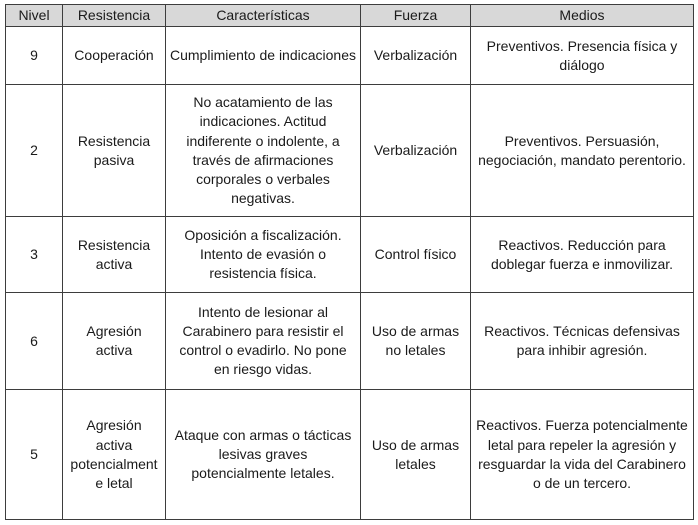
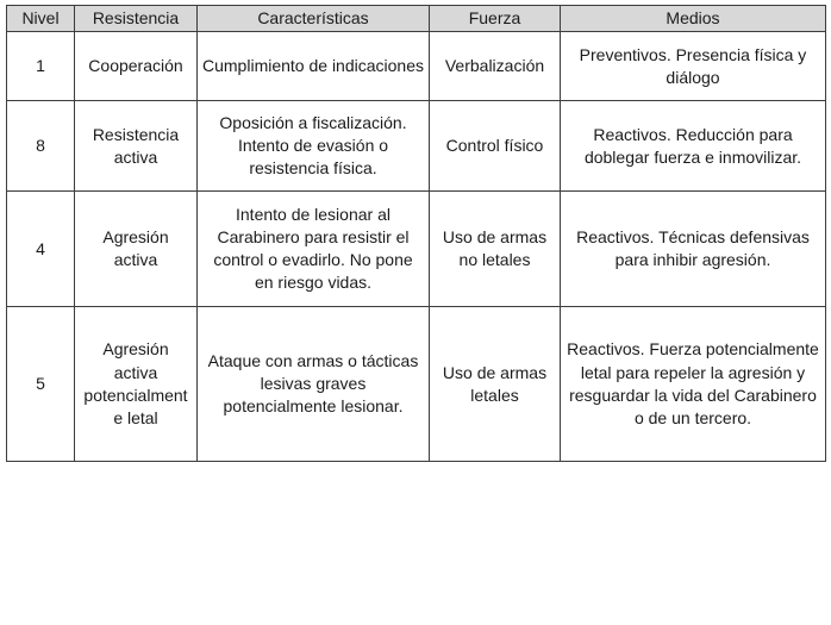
  Nivel	Resistencia	Características	Fuerza	Medios
- 9	Cooperación	Cumplimiento de indicaciones	Verbalización	Preventivos. Presencia física y diálogo
+ 1	Cooperación	Cumplimiento de indicaciones	Verbalización	Preventivos. Presencia física y diálogo
- 2	Resistencia pasiva	No acatamiento de las indicaciones. Actitud indiferente o indolente, a través de afirmaciones corporales o verbales negativas.	Verbalización	Preventivos. Persuasión, negociación, mandato perentorio.
- 3	Resistencia activa	Oposición a fiscalización. Intento de evasión o resistencia física.	Control físico	Reactivos. Reducción para doblegar fuerza e inmovilizar.
+ 8	Resistencia activa	Oposición a fiscalización. Intento de evasión o resistencia física.	Control físico	Reactivos. Reducción para doblegar fuerza e inmovilizar.
- 6	Agresión activa	Intento de lesionar al Carabinero para resistir el control o evadirlo. No pone en riesgo vidas.	Uso de armas no letales	Reactivos. Técnicas defensivas para inhibir agresión.
+ 4	Agresión activa	Intento de lesionar al Carabinero para resistir el control o evadirlo. No pone en riesgo vidas.	Uso de armas no letales	Reactivos. Técnicas defensivas para inhibir agresión.
- 5	Agresión activa potencialmente letal	Ataque con armas o tácticas lesivas graves potencialmente letales.	Uso de armas letales	Reactivos. Fuerza potencialmente letal para repeler la agresión y resguardar la vida del Carabinero o de un tercero.
+ 5	Agresión activa potencialmente letal	Ataque con armas o tácticas lesivas graves potencialmente lesionar.	Uso de armas letales	Reactivos. Fuerza potencialmente letal para repeler la agresión y resguardar la vida del Carabinero o de un tercero.
